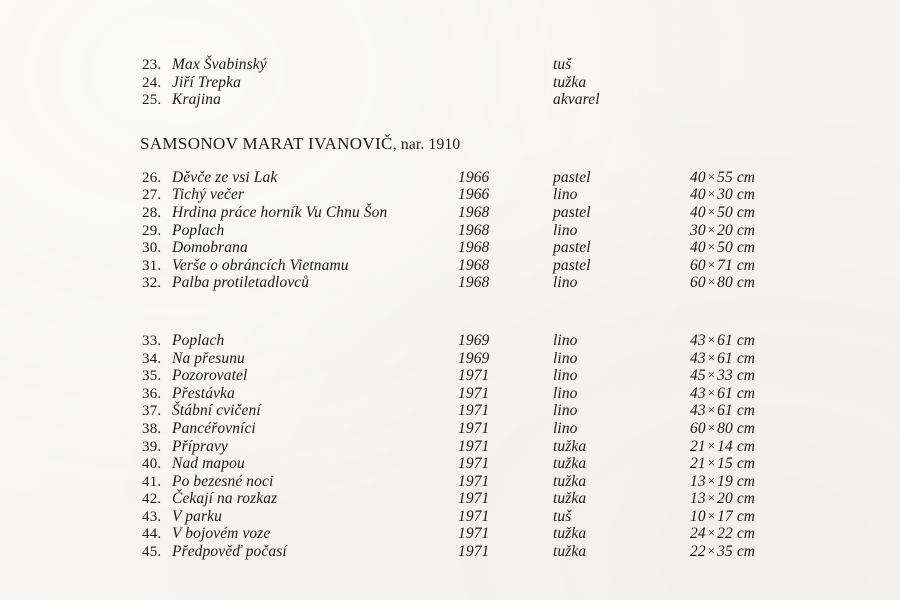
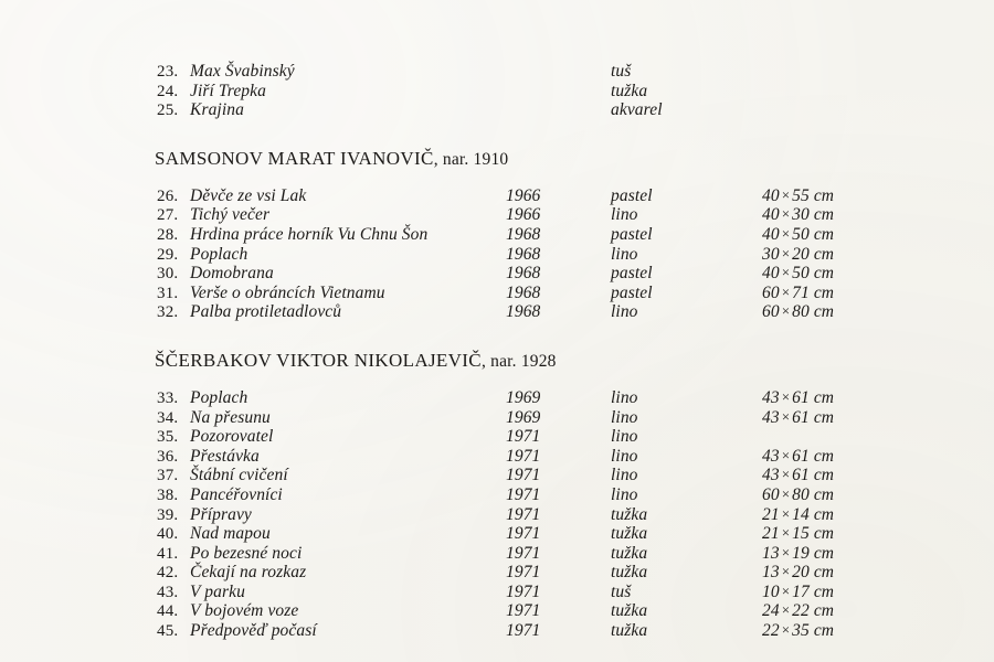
  23.
  Max Švabinský
  tuš
  24.
  Jiří Trepka
  tužka
  25.
  Krajina
  akvarel
  SAMSONOV MARAT IVANOVIČ, nar. 1910
  26.
  Děvče ze vsi Lak
  1966
  pastel
  40 × 55 cm
  27.
  Tichý večer
  1966
  lino
  40 × 30 cm
  28.
  Hrdina práce horník Vu Chnu Šon
  1968
  pastel
  40 × 50 cm
  29.
  Poplach
  1968
  lino
  30 × 20 cm
  30.
  Domobrana
  1968
  pastel
  40 × 50 cm
  31.
  Verše o obráncích Vietnamu
  1968
  pastel
  60 × 71 cm
  32.
  Palba protiletadlovců
  1968
  lino
  60 × 80 cm
+ ŠČERBAKOV VIKTOR NIKOLAJEVIČ, nar. 1928
  33.
  Poplach
  1969
  lino
  43 × 61 cm
  34.
  Na přesunu
  1969
  lino
  43 × 61 cm
  35.
  Pozorovatel
  1971
  lino
- 45 × 33 cm
  36.
  Přestávka
  1971
  lino
  43 × 61 cm
  37.
  Štábní cvičení
  1971
  lino
  43 × 61 cm
  38.
  Pancéřovníci
  1971
  lino
  60 × 80 cm
  39.
  Přípravy
  1971
  tužka
  21 × 14 cm
  40.
  Nad mapou
  1971
  tužka
  21 × 15 cm
  41.
  Po bezesné noci
  1971
  tužka
  13 × 19 cm
  42.
  Čekají na rozkaz
  1971
  tužka
  13 × 20 cm
  43.
  V parku
  1971
  tuš
  10 × 17 cm
  44.
  V bojovém voze
  1971
  tužka
  24 × 22 cm
  45.
  Předpověď počasí
  1971
  tužka
  22 × 35 cm
